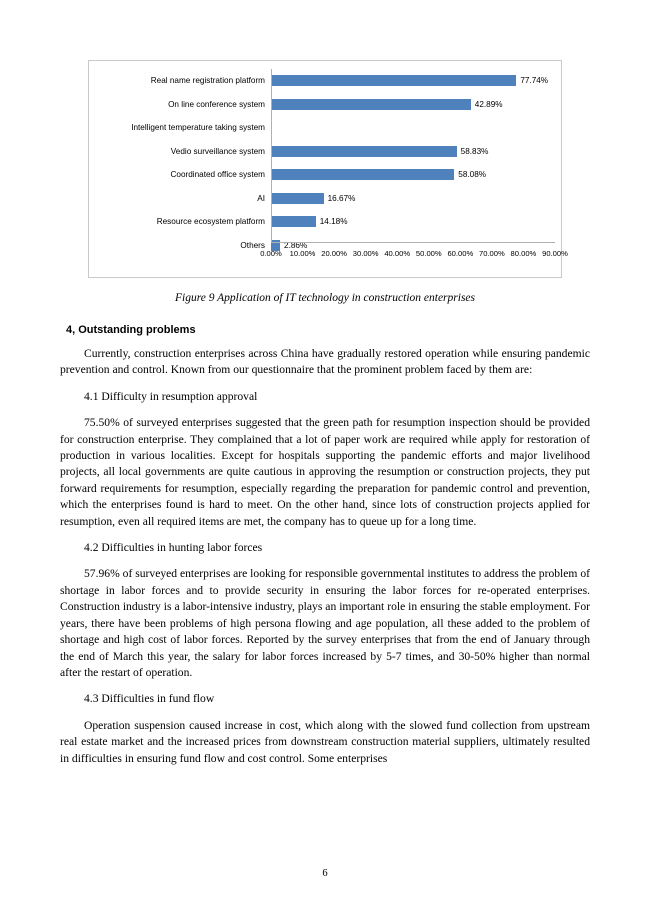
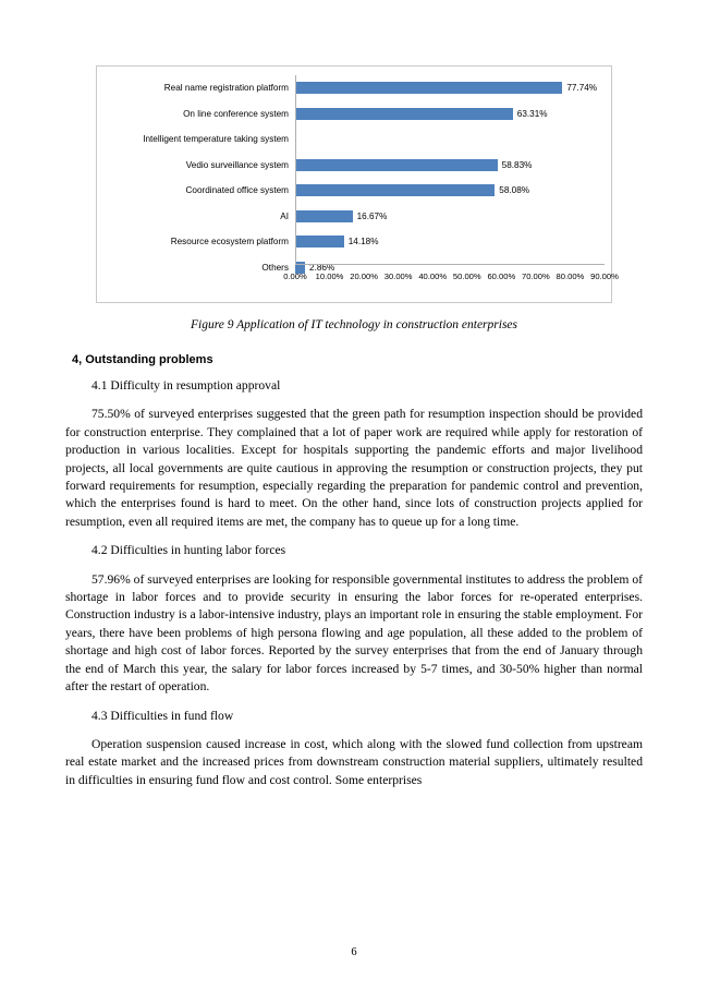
  Real name registration platform
  77.74%
  On line conference system
- 42.89%
+ 63.31%
  Intelligent temperature taking system
  Vedio surveillance system
  58.83%
  Coordinated office system
  58.08%
  AI
  16.67%
  Resource ecosystem platform
  14.18%
  Others
  2.86%
  0.00%
  10.00%
  20.00%
  30.00%
  40.00%
  50.00%
  60.00%
  70.00%
  80.00%
  90.00%
  Figure 9 Application of IT technology in construction enterprises
  4, Outstanding problems
- Currently, construction enterprises across China have gradually restored operation while ensuring pandemic prevention and control. Known from our questionnaire that the prominent problem faced by them are:
  4.1 Difficulty in resumption approval
  75.50% of surveyed enterprises suggested that the green path for resumption inspection should be provided for construction enterprise. They complained that a lot of paper work are required while apply for restoration of production in various localities. Except for hospitals supporting the pandemic efforts and major livelihood projects, all local governments are quite cautious in approving the resumption or construction projects, they put forward requirements for resumption, especially regarding the preparation for pandemic control and prevention, which the enterprises found is hard to meet. On the other hand, since lots of construction projects applied for resumption, even all required items are met, the company has to queue up for a long time.
  4.2 Difficulties in hunting labor forces
  57.96% of surveyed enterprises are looking for responsible governmental institutes to address the problem of shortage in labor forces and to provide security in ensuring the labor forces for re-operated enterprises. Construction industry is a labor-intensive industry, plays an important role in ensuring the stable employment. For years, there have been problems of high persona flowing and age population, all these added to the problem of shortage and high cost of labor forces. Reported by the survey enterprises that from the end of January through the end of March this year, the salary for labor forces increased by 5-7 times, and 30-50% higher than normal after the restart of operation.
  4.3 Difficulties in fund flow
  Operation suspension caused increase in cost, which along with the slowed fund collection from upstream real estate market and the increased prices from downstream construction material suppliers, ultimately resulted in difficulties in ensuring fund flow and cost control. Some enterprises
  6
